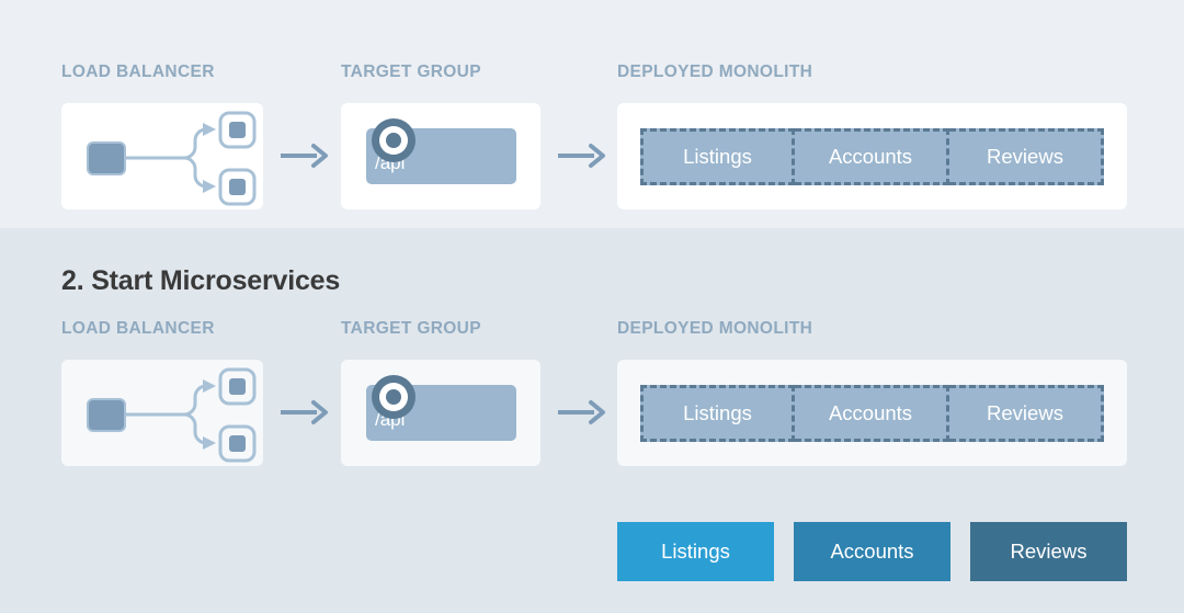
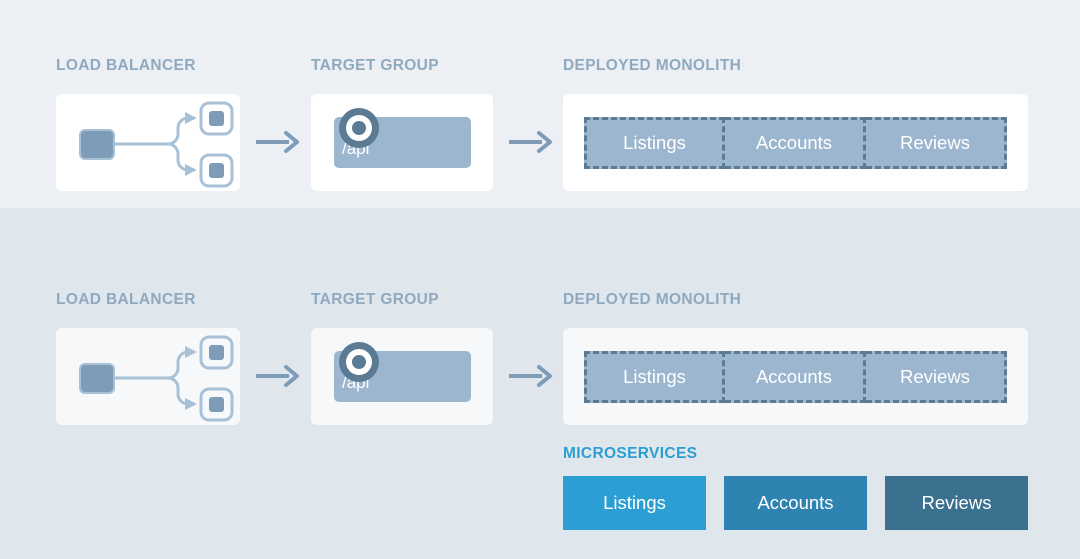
  LOAD BALANCER
  TARGET GROUP
  DEPLOYED MONOLITH
  /api
  Listings
  Accounts
  Reviews
- 2. Start Microservices
  LOAD BALANCER
  TARGET GROUP
  DEPLOYED MONOLITH
  /api
  Listings
  Accounts
  Reviews
+ MICROSERVICES
  Listings
  Accounts
  Reviews
